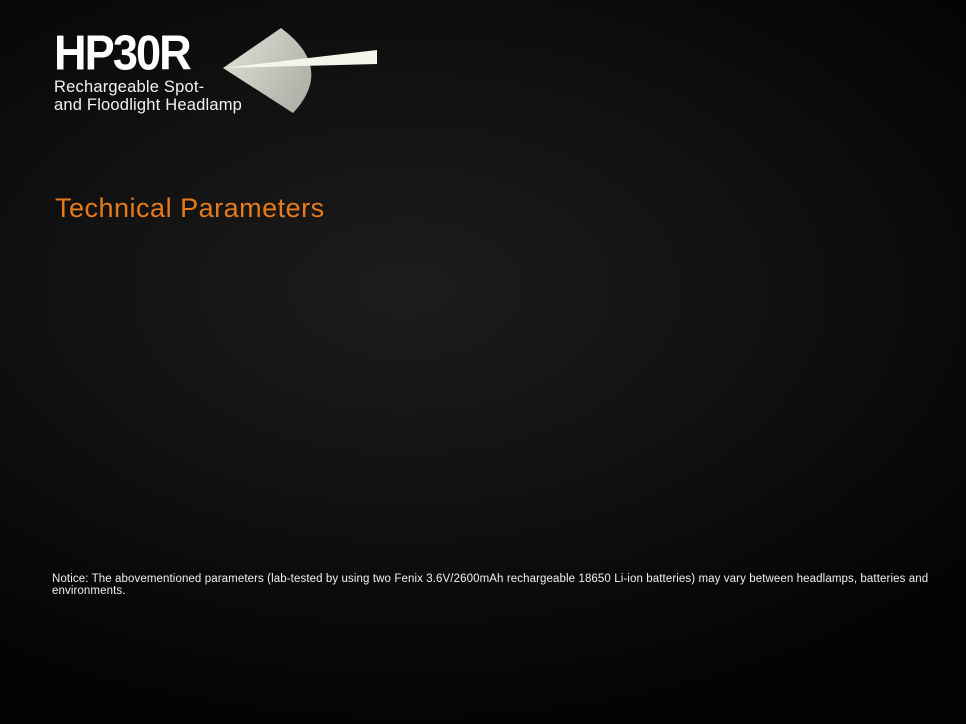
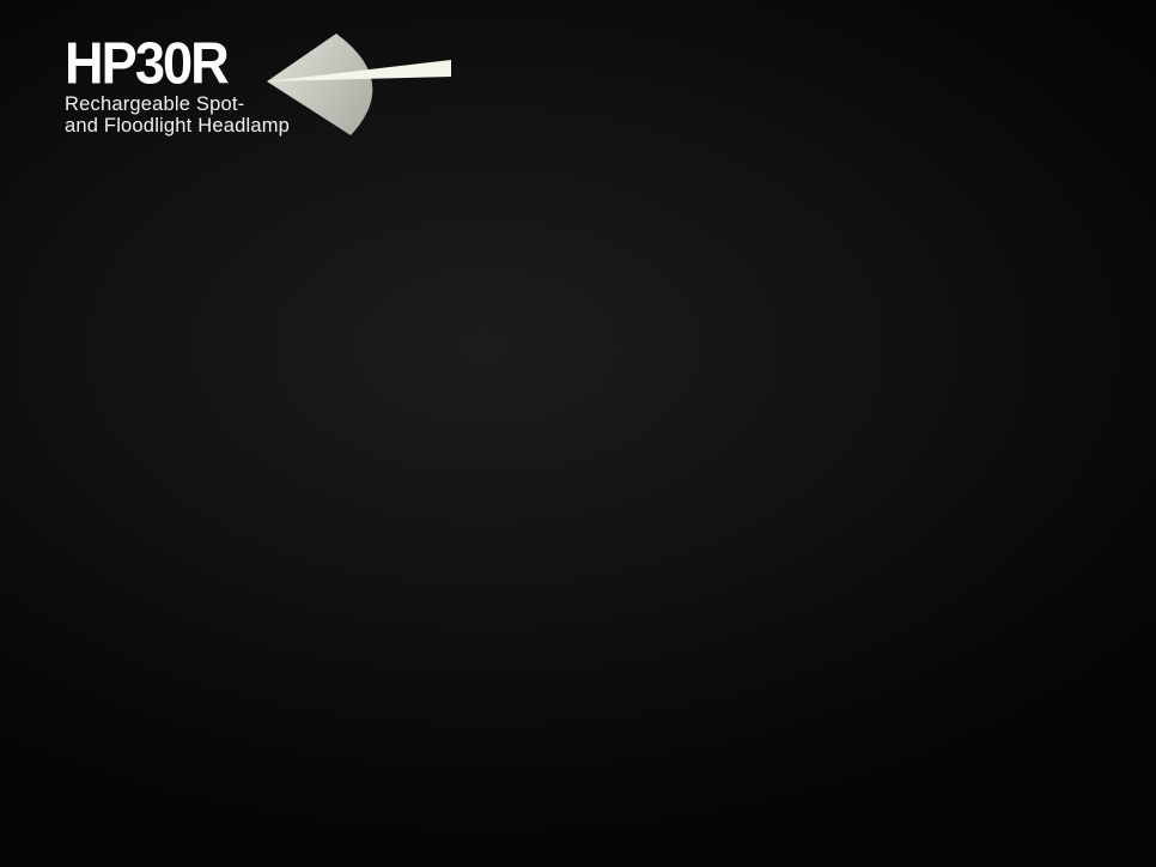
  HP30R
  Rechargeable Spot-
  and Floodlight Headlamp
- Technical Parameters
- Notice: The abovementioned parameters (lab-tested by using two Fenix 3.6V/2600mAh rechargeable 18650 Li-ion batteries) may vary between headlamps, batteries and environments.
